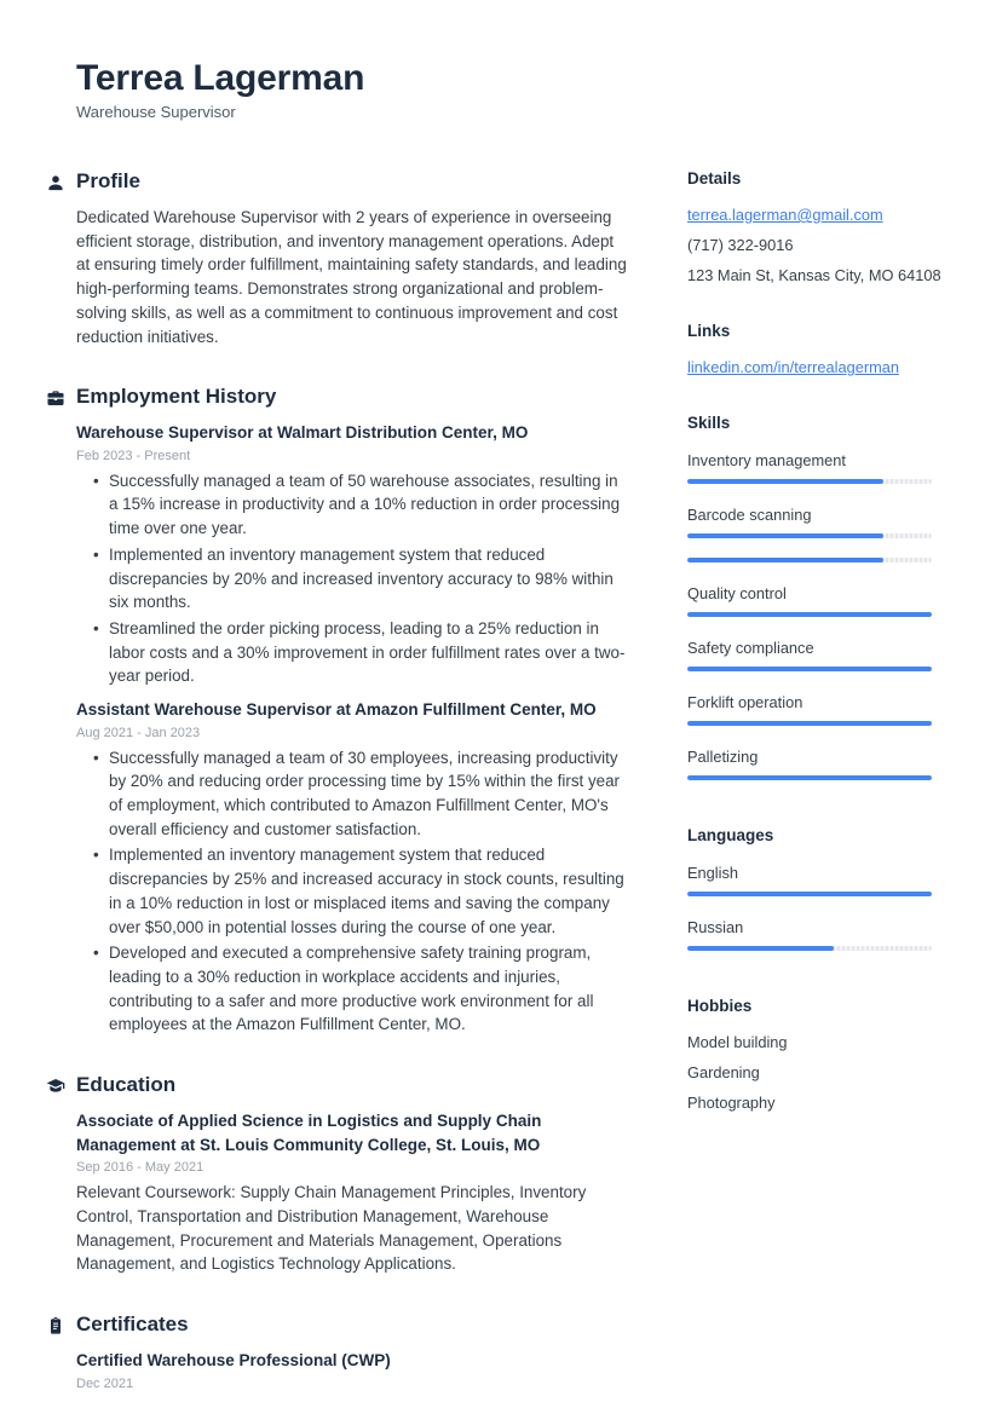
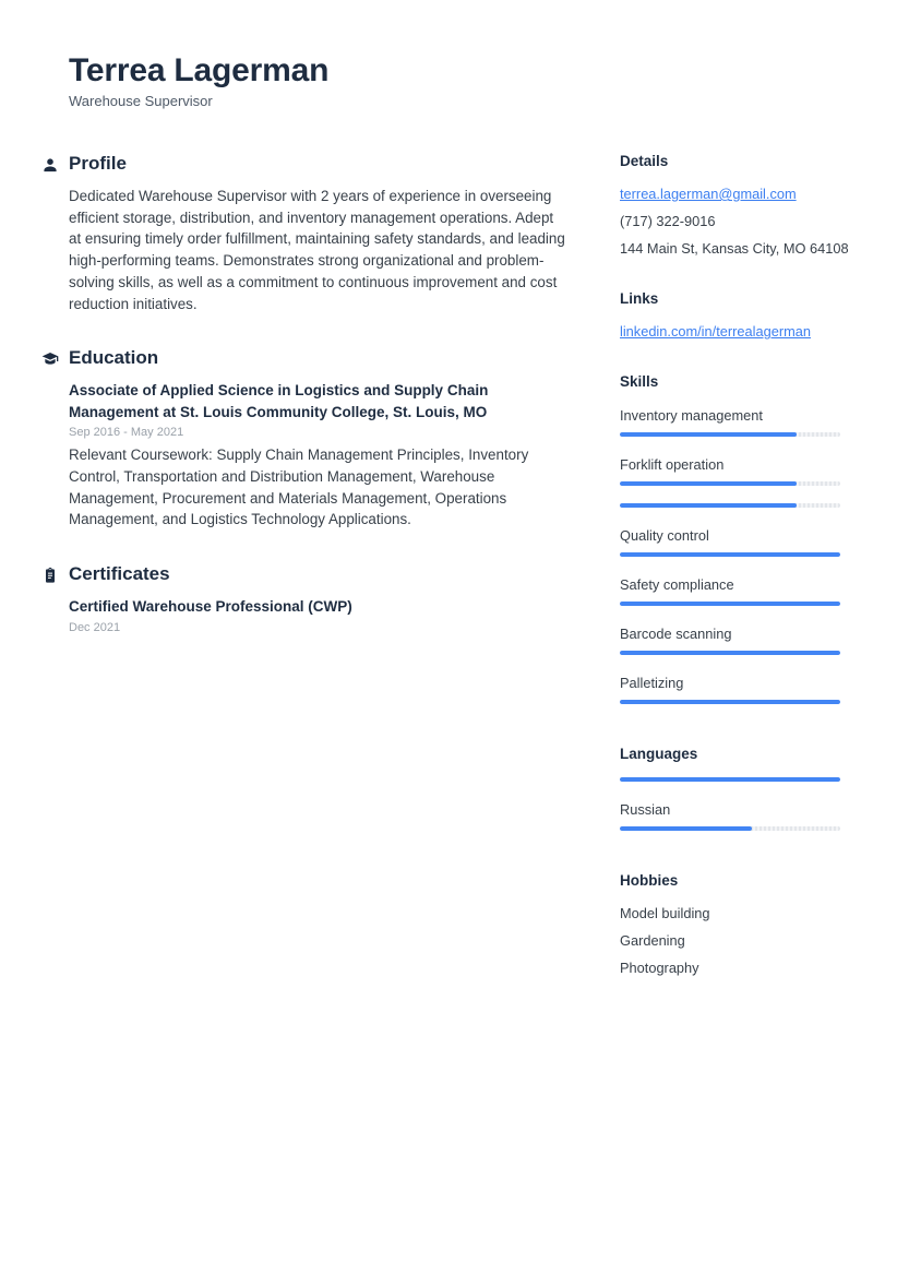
  Terrea Lagerman
  Warehouse Supervisor
  Profile
  Dedicated Warehouse Supervisor with 2 years of experience in overseeing efficient storage, distribution, and inventory management operations. Adept at ensuring timely order fulfillment, maintaining safety standards, and leading high-performing teams. Demonstrates strong organizational and problem-solving skills, as well as a commitment to continuous improvement and cost reduction initiatives.
- Employment History
- Warehouse Supervisor at Walmart Distribution Center, MO
- Feb 2023 - Present
- Successfully managed a team of 50 warehouse associates, resulting in a 15% increase in productivity and a 10% reduction in order processing time over one year.
- Implemented an inventory management system that reduced discrepancies by 20% and increased inventory accuracy to 98% within six months.
- Streamlined the order picking process, leading to a 25% reduction in labor costs and a 30% improvement in order fulfillment rates over a two-year period.
- Assistant Warehouse Supervisor at Amazon Fulfillment Center, MO
- Aug 2021 - Jan 2023
- Successfully managed a team of 30 employees, increasing productivity by 20% and reducing order processing time by 15% within the first year of employment, which contributed to Amazon Fulfillment Center, MO's overall efficiency and customer satisfaction.
- Implemented an inventory management system that reduced discrepancies by 25% and increased accuracy in stock counts, resulting in a 10% reduction in lost or misplaced items and saving the company over $50,000 in potential losses during the course of one year.
- Developed and executed a comprehensive safety training program, leading to a 30% reduction in workplace accidents and injuries, contributing to a safer and more productive work environment for all employees at the Amazon Fulfillment Center, MO.
  Education
  Associate of Applied Science in Logistics and Supply Chain Management at St. Louis Community College, St. Louis, MO
  Sep 2016 - May 2021
  Relevant Coursework: Supply Chain Management Principles, Inventory Control, Transportation and Distribution Management, Warehouse Management, Procurement and Materials Management, Operations Management, and Logistics Technology Applications.
  Certificates
  Certified Warehouse Professional (CWP)
  Dec 2021
  Details
  terrea.lagerman@gmail.com
  (717) 322-9016
- 123 Main St, Kansas City, MO 64108
+ 144 Main St, Kansas City, MO 64108
  Links
  linkedin.com/in/terrealagerman
  Skills
  Inventory management
- Barcode scanning
+ Forklift operation
  Quality control
  Safety compliance
- Forklift operation
+ Barcode scanning
  Palletizing
  Languages
- English
  Russian
  Hobbies
  Model building
  Gardening
  Photography
